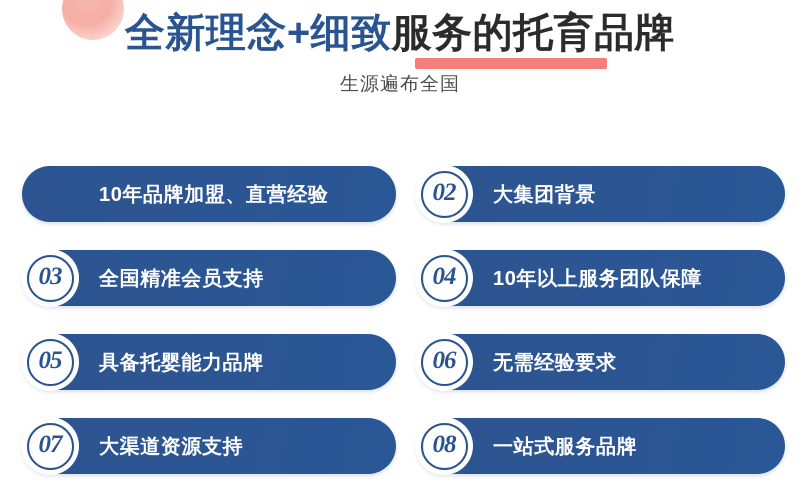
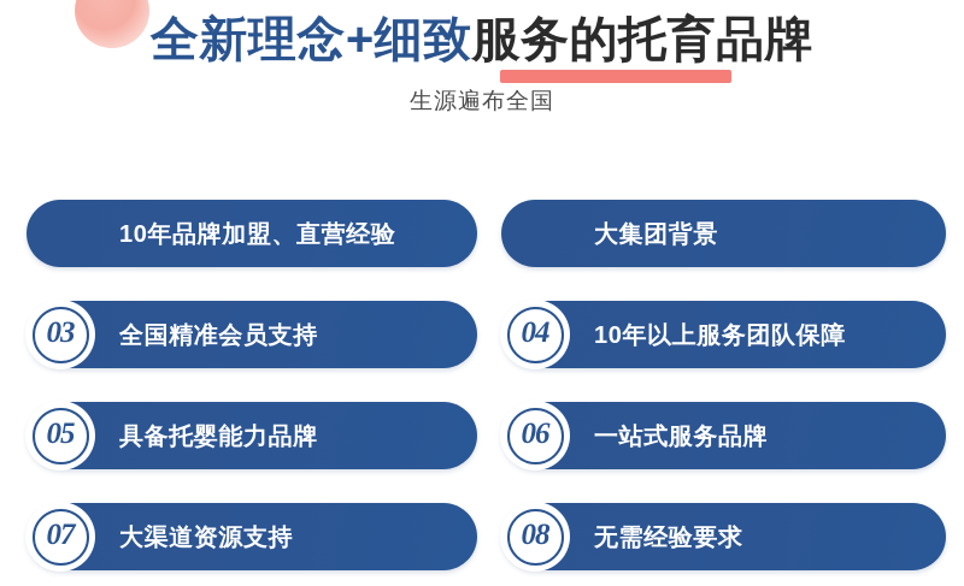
  全新理念+细致服务的托育品牌
  生源遍布全国
  10年品牌加盟、直营经验
- 02
  大集团背景
  03
  全国精准会员支持
  04
  10年以上服务团队保障
  05
  具备托婴能力品牌
  06
- 无需经验要求
+ 一站式服务品牌
  07
  大渠道资源支持
  08
- 一站式服务品牌
+ 无需经验要求
